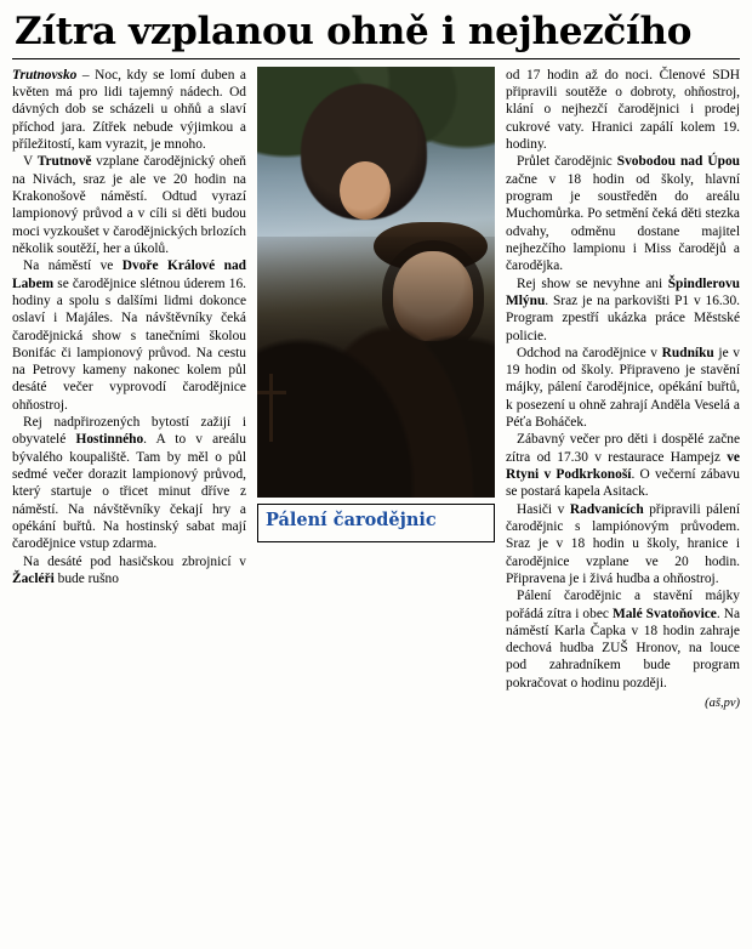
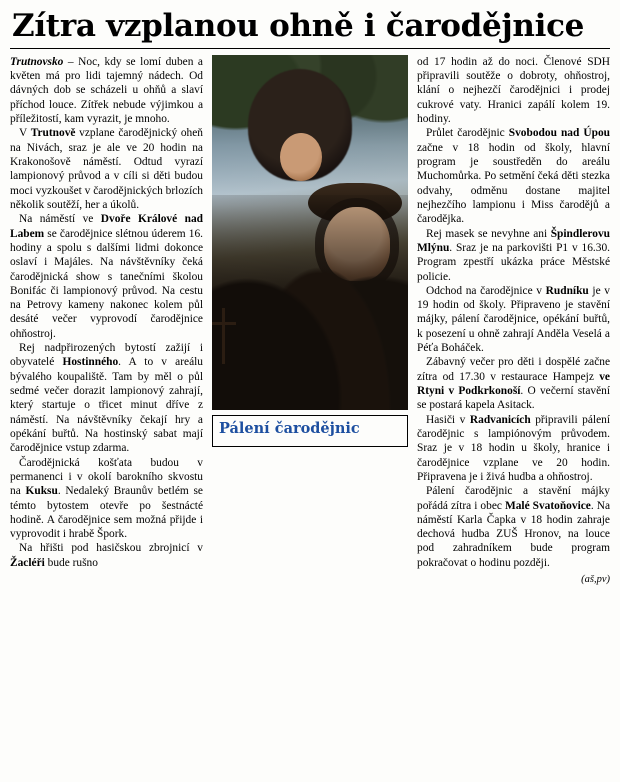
- Zítra vzplanou ohně i nejhezčího
+ Zítra vzplanou ohně i čarodějnice
- Trutnovsko – Noc, kdy se lomí duben a květen má pro lidi tajemný nádech. Od dávných dob se scházeli u ohňů a slaví příchod jara. Zítřek nebude výjimkou a příležitostí, kam vyrazit, je mnoho.
+ Trutnovsko – Noc, kdy se lomí duben a květen má pro lidi tajemný nádech. Od dávných dob se scházeli u ohňů a slaví příchod louce. Zítřek nebude výjimkou a příležitostí, kam vyrazit, je mnoho.
  V Trutnově vzplane čarodějnický oheň na Nivách, sraz je ale ve 20 hodin na Krakonošově náměstí. Odtud vyrazí lampionový průvod a v cíli si děti budou moci vyzkoušet v čarodějnických brlozích několik soutěží, her a úkolů.
  Na náměstí ve Dvoře Králové nad Labem se čarodějnice slétnou úderem 16. hodiny a spolu s dalšími lidmi dokonce oslaví i Majáles. Na návštěvníky čeká čarodějnická show s tanečními školou Bonifác či lampionový průvod. Na cestu na Petrovy kameny nakonec kolem půl desáté večer vyprovodí čarodějnice ohňostroj.
- Rej nadpřirozených bytostí zažijí i obyvatelé Hostinného. A to v areálu bývalého koupaliště. Tam by měl o půl sedmé večer dorazit lampionový průvod, který startuje o třicet minut dříve z náměstí. Na návštěvníky čekají hry a opékání buřtů. Na hostinský sabat mají čarodějnice vstup zdarma.
+ Rej nadpřirozených bytostí zažijí i obyvatelé Hostinného. A to v areálu bývalého koupaliště. Tam by měl o půl sedmé večer dorazit lampionový zahrají, který startuje o třicet minut dříve z náměstí. Na návštěvníky čekají hry a opékání buřtů. Na hostinský sabat mají čarodějnice vstup zdarma.
+ Čarodějnická košťata budou v permanenci i v okolí barokního skvostu na Kuksu. Nedaleký Braunův betlém se témto bytostem otevře po šestnácté hodině. A čarodějnice sem možná přijde i vyprovodit i hrabě Špork.
- Na desáté pod hasičskou zbrojnicí v Žacléři bude rušno
+ Na hřišti pod hasičskou zbrojnicí v Žacléři bude rušno
  Pálení čarodějnic
  od 17 hodin až do noci. Členové SDH připravili soutěže o dobroty, ohňostroj, klání o nejhezčí čarodějnici i prodej cukrové vaty. Hranici zapálí kolem 19. hodiny.
  Průlet čarodějnic Svobodou nad Úpou začne v 18 hodin od školy, hlavní program je soustředěn do areálu Muchomůrka. Po setmění čeká děti stezka odvahy, odměnu dostane majitel nejhezčího lampionu i Miss čarodějů a čarodějka.
- Rej show se nevyhne ani Špindlerovu Mlýnu. Sraz je na parkovišti P1 v 16.30. Program zpestří ukázka práce Městské policie.
+ Rej masek se nevyhne ani Špindlerovu Mlýnu. Sraz je na parkovišti P1 v 16.30. Program zpestří ukázka práce Městské policie.
  Odchod na čarodějnice v Rudníku je v 19 hodin od školy. Připraveno je stavění májky, pálení čarodějnice, opékání buřtů, k posezení u ohně zahrají Anděla Veselá a Péťa Boháček.
- Zábavný večer pro děti i dospělé začne zítra od 17.30 v restaurace Hampejz ve Rtyni v Podkrkonoší. O večerní zábavu se postará kapela Asitack.
+ Zábavný večer pro děti i dospělé začne zítra od 17.30 v restaurace Hampejz ve Rtyni v Podkrkonoší. O večerní stavění se postará kapela Asitack.
  Hasiči v Radvanicích připravili pálení čarodějnic s lampiónovým průvodem. Sraz je v 18 hodin u školy, hranice i čarodějnice vzplane ve 20 hodin. Připravena je i živá hudba a ohňostroj.
  Pálení čarodějnic a stavění májky pořádá zítra i obec Malé Svatoňovice. Na náměstí Karla Čapka v 18 hodin zahraje dechová hudba ZUŠ Hronov, na louce pod zahradníkem bude program pokračovat o hodinu později.
  (aš,pv)
